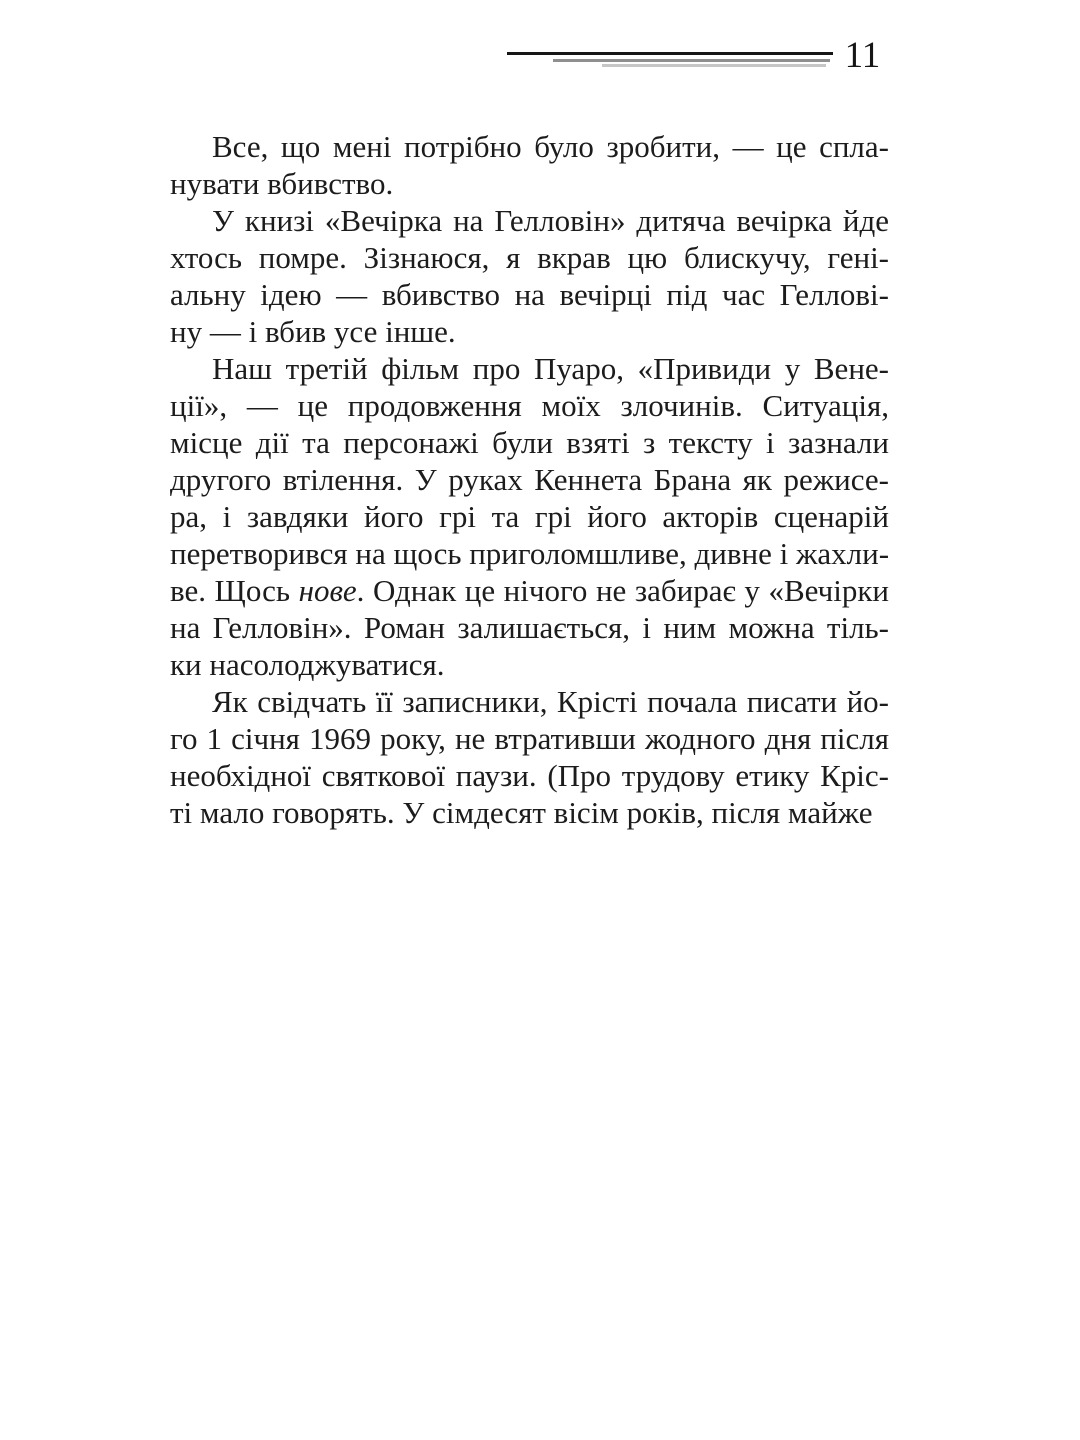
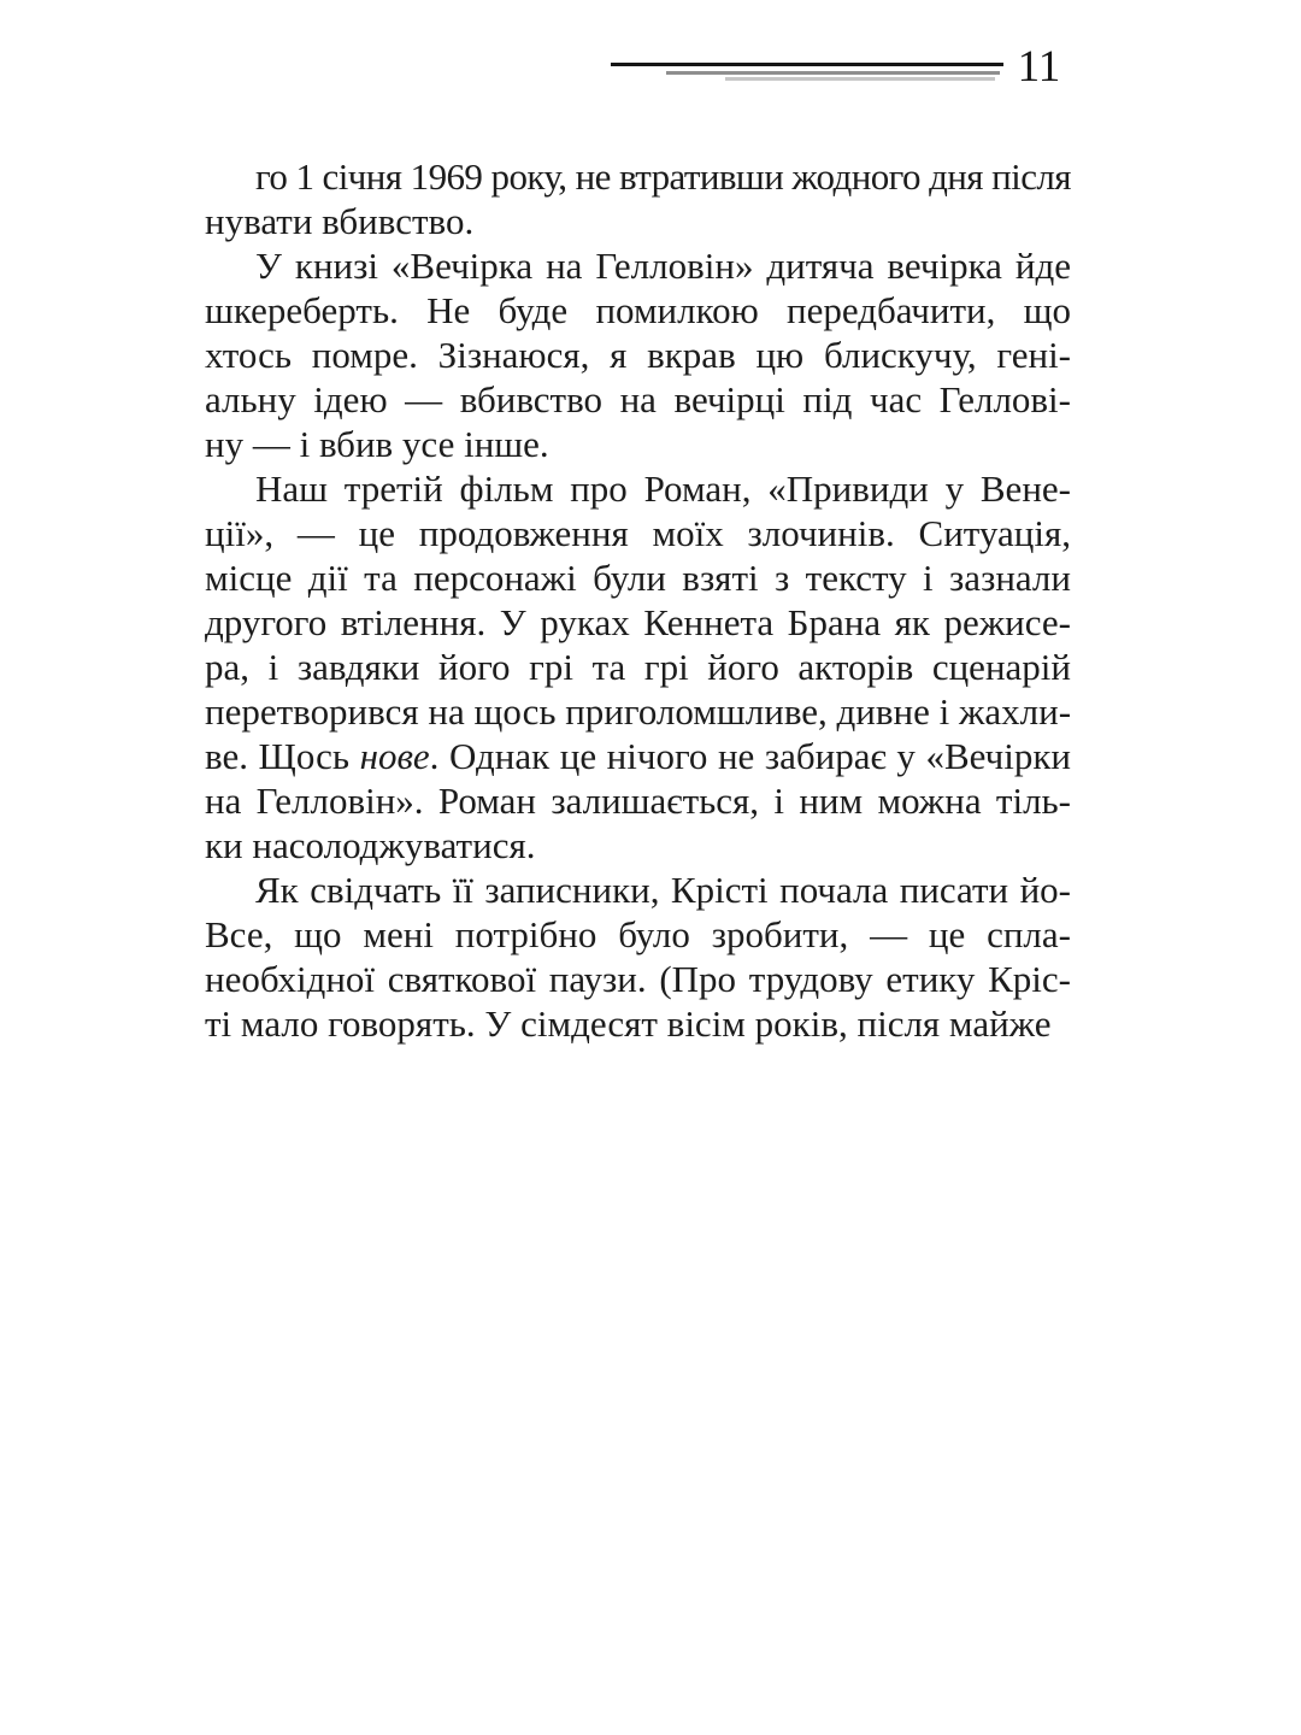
  11
- Все, що мені потрібно було зробити, — це спла-
+ го 1 січня 1969 року, не втративши жодного дня після
  нувати вбивство.
  У книзі «Вечірка на Гелловін» дитяча вечірка йде
+ шкереберть. Не буде помилкою передбачити, що
  хтось помре. Зізнаюся, я вкрав цю блискучу, гені-
  альну ідею — вбивство на вечірці під час Геллові-
  ну — і вбив усе інше.
- Наш третій фільм про Пуаро, «Привиди у Вене-
+ Наш третій фільм про Роман, «Привиди у Вене-
  ції», — це продовження моїх злочинів. Ситуація,
  місце дії та персонажі були взяті з тексту і зазнали
  другого втілення. У руках Кеннета Брана як режисе-
  ра, і завдяки його грі та грі його акторів сценарій
  перетворився на щось приголомшливе, дивне і жахли-
  ве. Щось нове. Однак це нічого не забирає у «Вечірки
  на Гелловін». Роман залишається, і ним можна тіль-
  ки насолоджуватися.
  Як свідчать її записники, Крісті почала писати йо-
- го 1 січня 1969 року, не втративши жодного дня після
+ Все, що мені потрібно було зробити, — це спла-
  необхідної святкової паузи. (Про трудову етику Кріс-
  ті мало говорять. У сімдесят вісім років, після майже
